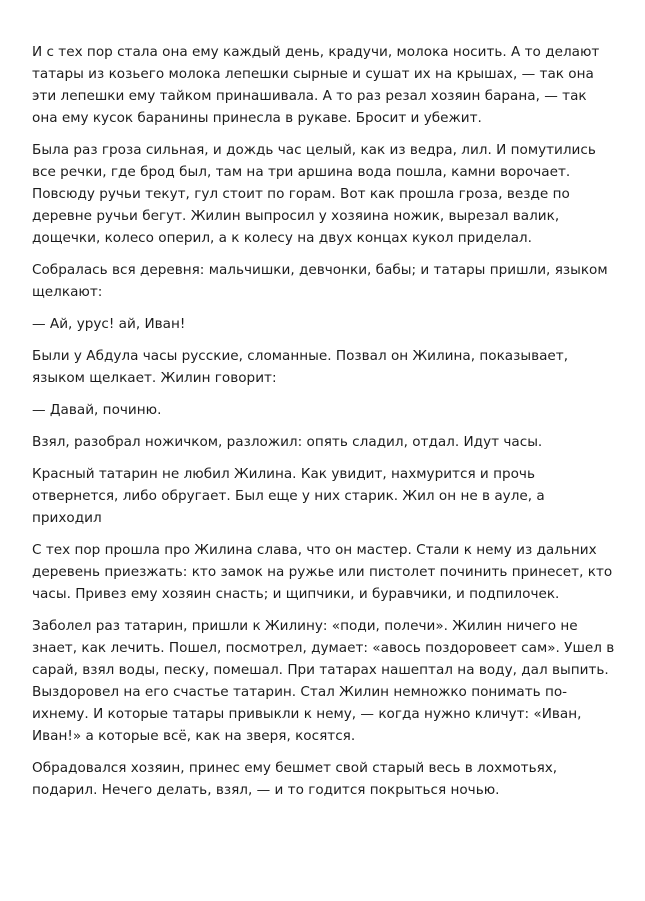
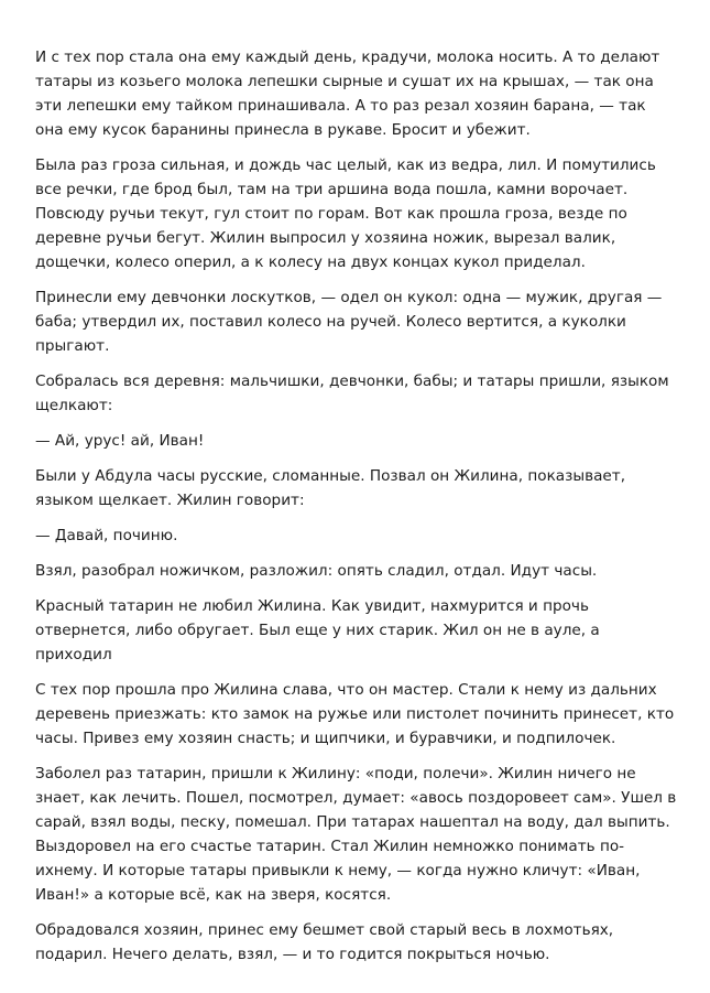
  И с тех пор стала она ему каждый день, крадучи, молока носить. А то делают татары из козьего молока лепешки сырные и сушат их на крышах, — так она эти лепешки ему тайком принашивала. А то раз резал хозяин барана, — так она ему кусок баранины принесла в рукаве. Бросит и убежит.
  Была раз гроза сильная, и дождь час целый, как из ведра, лил. И помутились все речки, где брод был, там на три аршина вода пошла, камни ворочает. Повсюду ручьи текут, гул стоит по горам. Вот как прошла гроза, везде по деревне ручьи бегут. Жилин выпросил у хозяина ножик, вырезал валик, дощечки, колесо оперил, а к колесу на двух концах кукол приделал.
+ Принесли ему девчонки лоскутков, — одел он кукол: одна — мужик, другая — баба; утвердил их, поставил колесо на ручей. Колесо вертится, а куколки прыгают.
  Собралась вся деревня: мальчишки, девчонки, бабы; и татары пришли, языком щелкают:
  — Ай, урус! ай, Иван!
  Были у Абдула часы русские, сломанные. Позвал он Жилина, показывает, языком щелкает. Жилин говорит:
  — Давай, починю.
  Взял, разобрал ножичком, разложил: опять сладил, отдал. Идут часы.
  Красный татарин не любил Жилина. Как увидит, нахмурится и прочь отвернется, либо обругает. Был еще у них старик. Жил он не в ауле, а приходил
  С тех пор прошла про Жилина слава, что он мастер. Стали к нему из дальних деревень приезжать: кто замок на ружье или пистолет починить принесет, кто часы. Привез ему хозяин снасть; и щипчики, и буравчики, и подпилочек.
  Заболел раз татарин, пришли к Жилину: «поди, полечи». Жилин ничего не знает, как лечить. Пошел, посмотрел, думает: «авось поздоровеет сам». Ушел в сарай, взял воды, песку, помешал. При татарах нашептал на воду, дал выпить. Выздоровел на его счастье татарин. Стал Жилин немножко понимать по-ихнему. И которые татары привыкли к нему, — когда нужно кличут: «Иван, Иван!» а которые всё, как на зверя, косятся.
  Обрадовался хозяин, принес ему бешмет свой старый весь в лохмотьях, подарил. Нечего делать, взял, — и то годится покрыться ночью.
